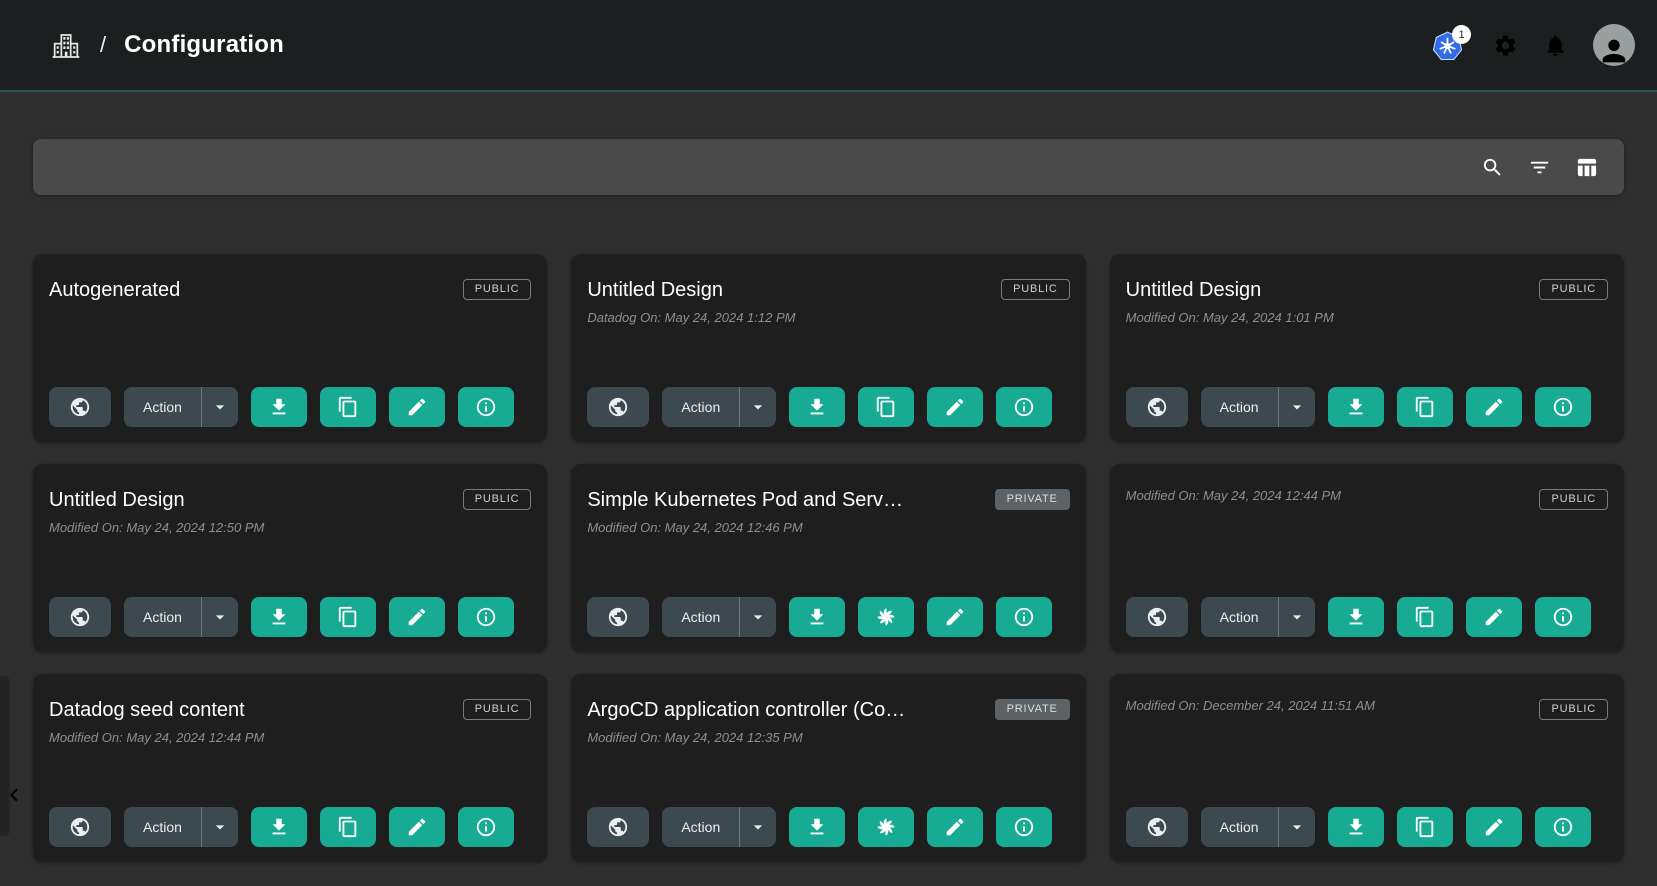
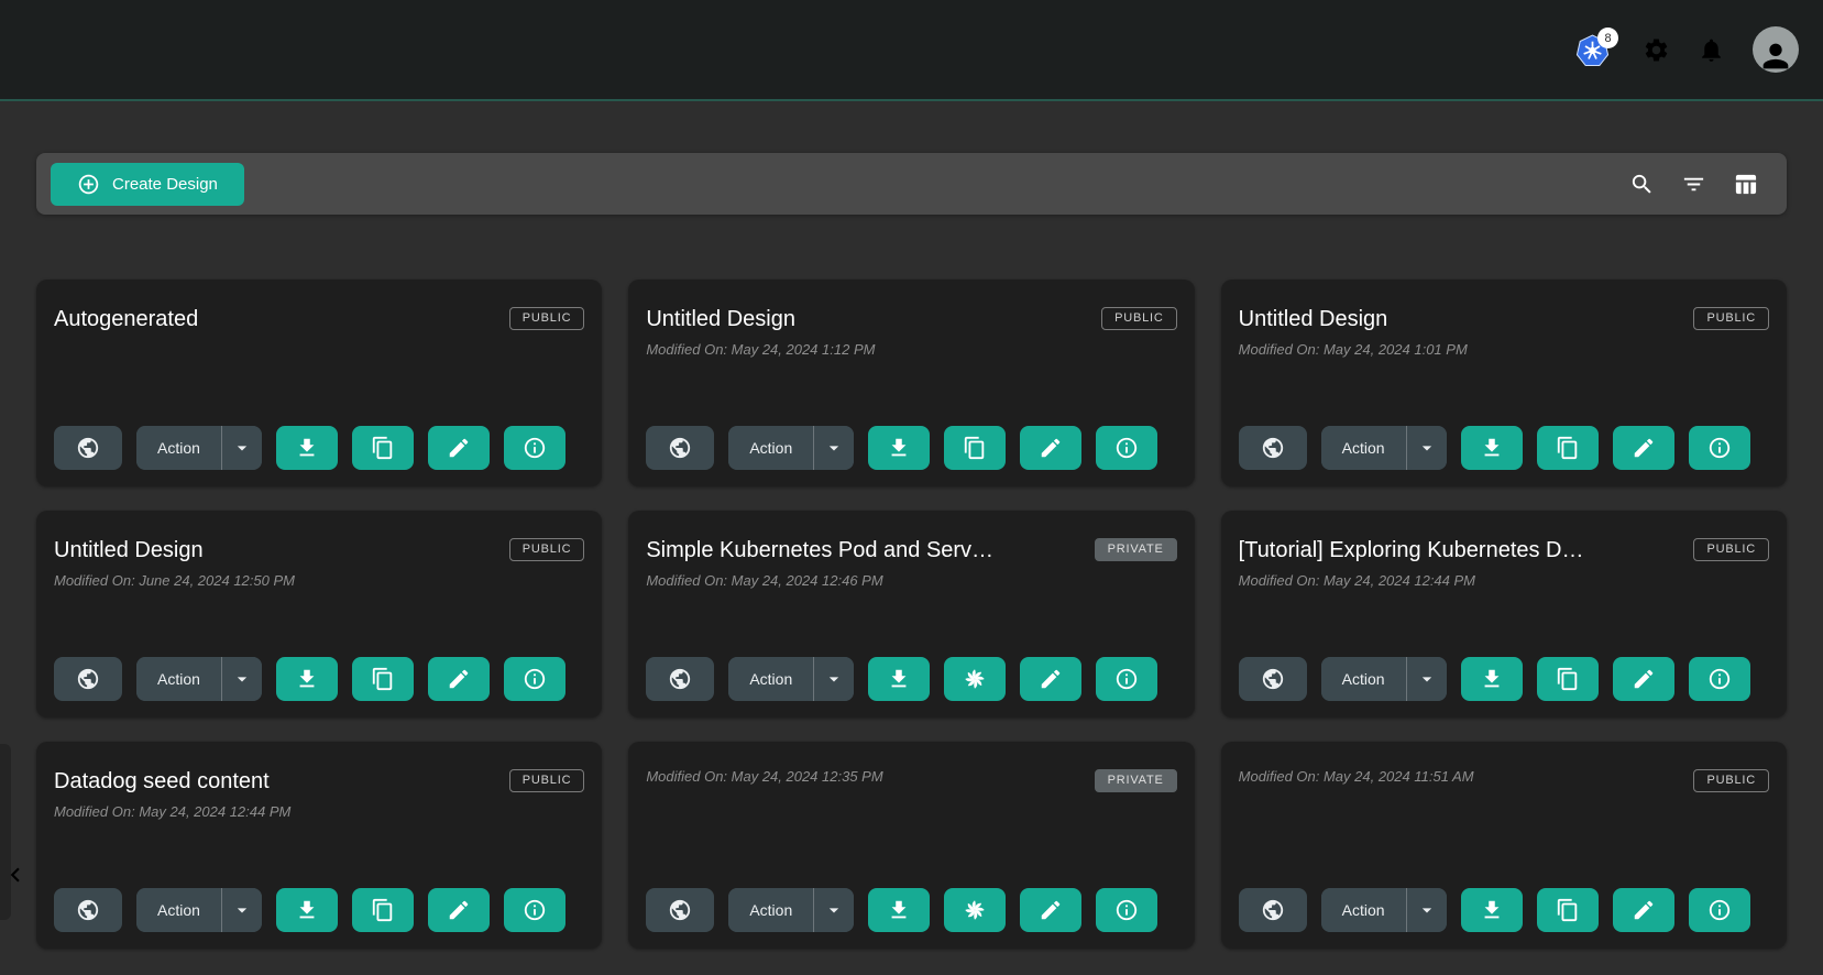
- /
- Configuration
- 1
+ 8
+ Create Design
  Autogenerated
  PUBLIC
  Action
  Untitled Design
  PUBLIC
- Datadog On: May 24, 2024 1:12 PM
+ Modified On: May 24, 2024 1:12 PM
  Action
  Untitled Design
  PUBLIC
  Modified On: May 24, 2024 1:01 PM
  Action
  Untitled Design
  PUBLIC
- Modified On: May 24, 2024 12:50 PM
+ Modified On: June 24, 2024 12:50 PM
  Action
  Simple Kubernetes Pod and Serv…
  PRIVATE
  Modified On: May 24, 2024 12:46 PM
  Action
+ [Tutorial] Exploring Kubernetes D…
  PUBLIC
  Modified On: May 24, 2024 12:44 PM
  Action
  Datadog seed content
  PUBLIC
  Modified On: May 24, 2024 12:44 PM
  Action
- ArgoCD application controller (Co…
  PRIVATE
  Modified On: May 24, 2024 12:35 PM
  Action
  PUBLIC
- Modified On: December 24, 2024 11:51 AM
+ Modified On: May 24, 2024 11:51 AM
  Action
